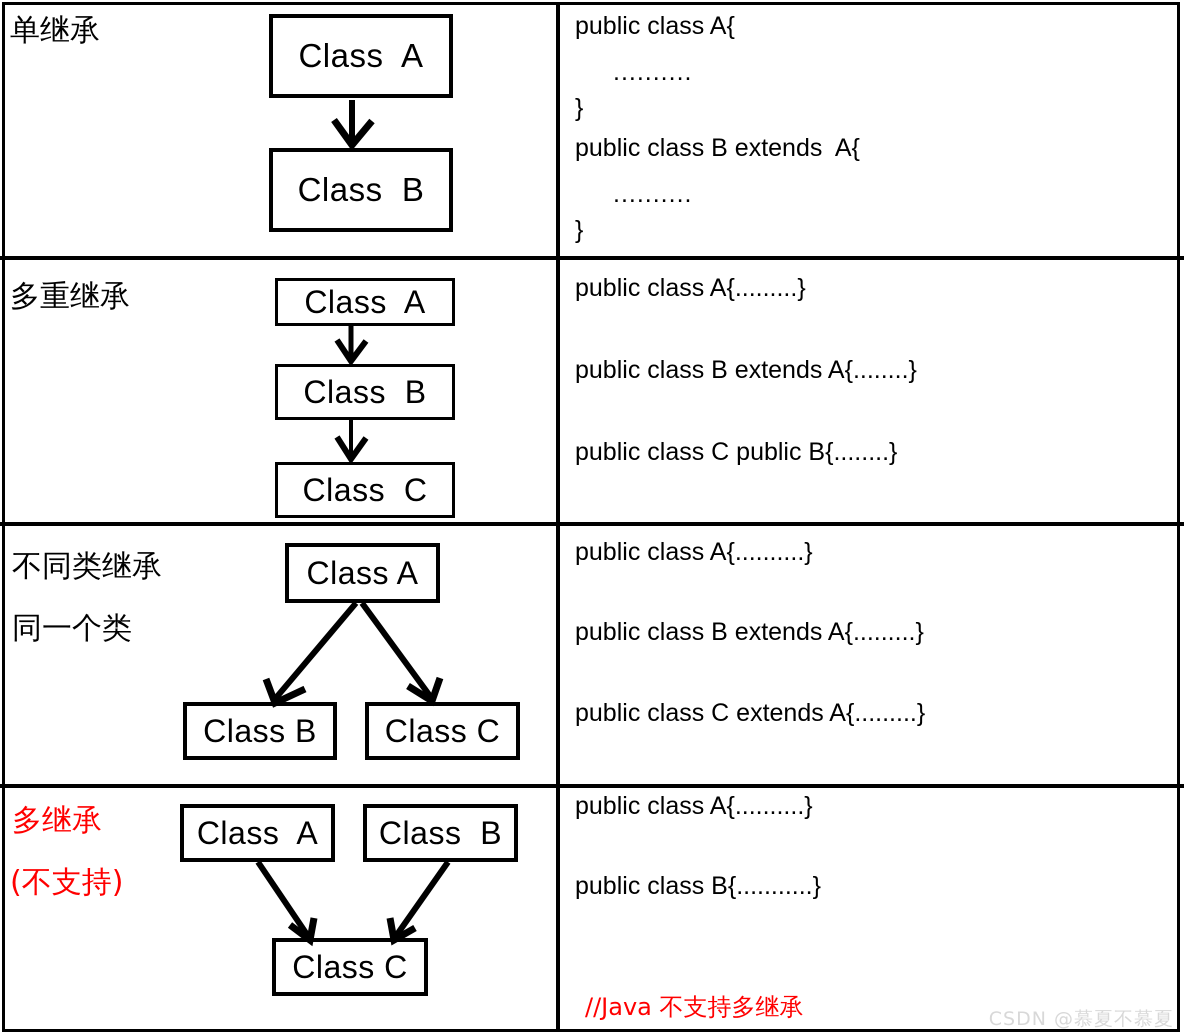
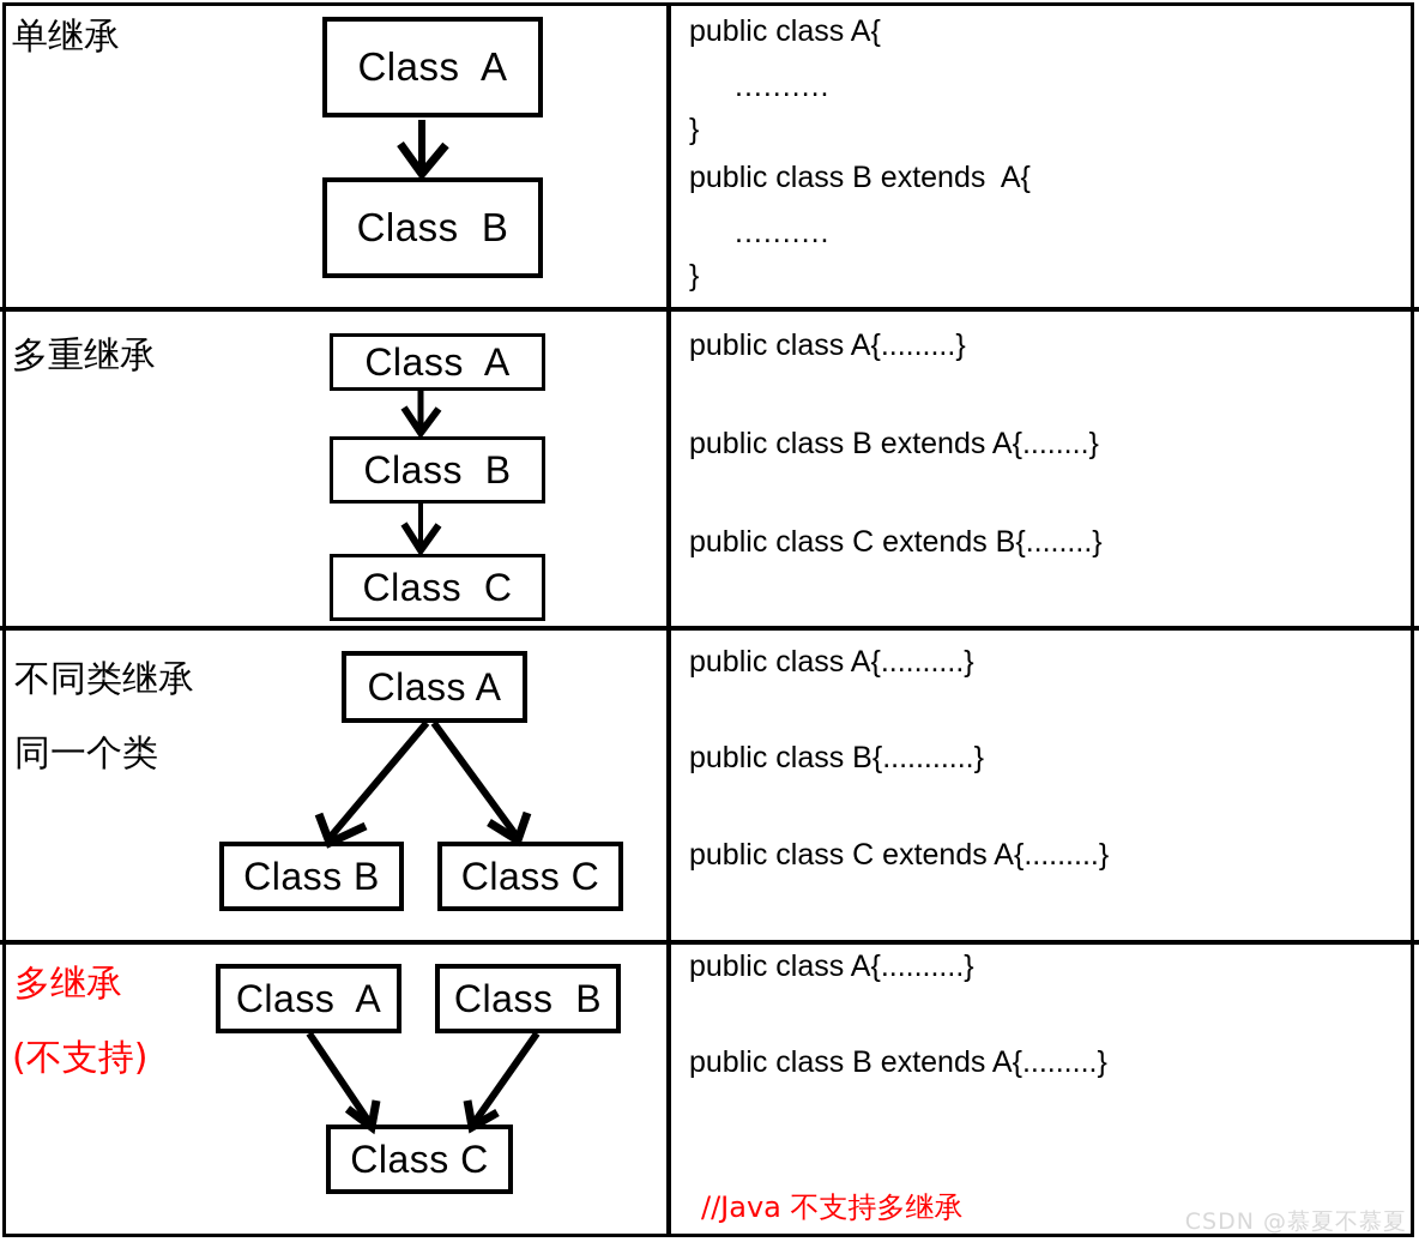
  单继承
  Class A
  Class B
  public class A{
  ..........
  }
  public class B extends A{
  ..........
  }
  多重继承
  Class A
  Class B
  Class C
  public class A{.........}
  public class B extends A{........}
- public class C public B{........}
+ public class C extends B{........}
  不同类继承
  同一个类
  Class A
  Class B
  Class C
  public class A{..........}
- public class B extends A{.........}
+ public class B{...........}
  public class C extends A{.........}
  多继承
  (不支持)
  Class A
  Class B
  Class C
  public class A{..........}
- public class B{...........}
+ public class B extends A{.........}
  //Java 不支持多继承
  CSDN @慕夏不慕夏
